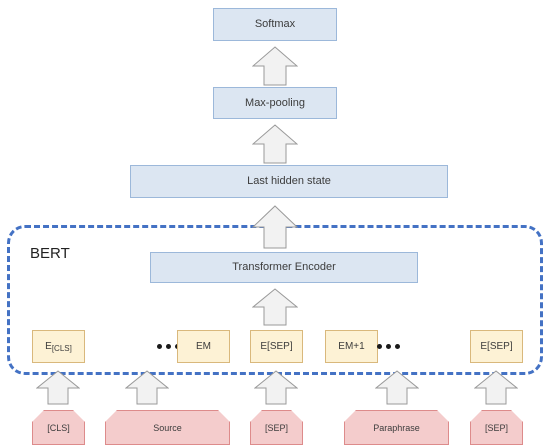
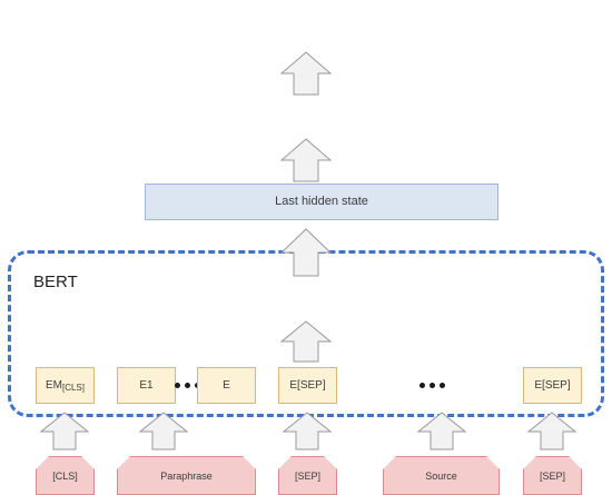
  BERT
- Softmax
- Max-pooling
  Last hidden state
- Transformer Encoder
- E
+ EM
  [CLS]
+ E1
- EM
+ E
  E[SEP]
- EM+1
  E[SEP]
  [CLS]
- Source
+ Paraphrase
  [SEP]
- Paraphrase
+ Source
  [SEP]
